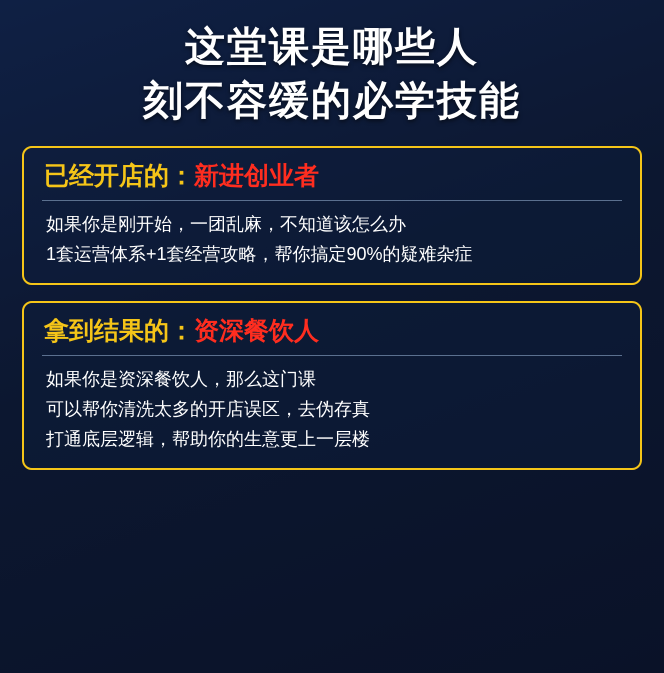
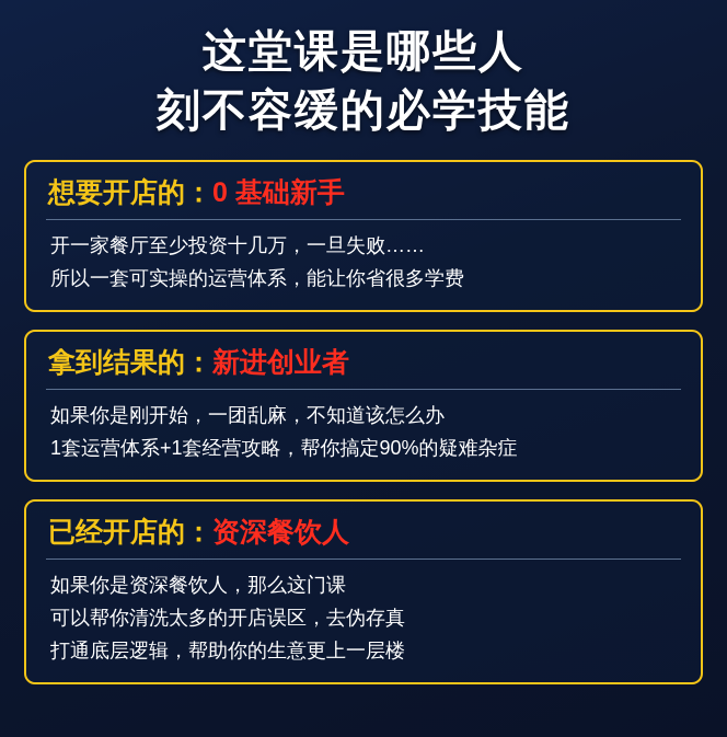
  这堂课是哪些人
  刻不容缓的必学技能
+ 想要开店的：0 基础新手
+ 开一家餐厅至少投资十几万，一旦失败……
+ 所以一套可实操的运营体系，能让你省很多学费
- 已经开店的：新进创业者
+ 拿到结果的：新进创业者
  如果你是刚开始，一团乱麻，不知道该怎么办
  1套运营体系+1套经营攻略，帮你搞定90%的疑难杂症
- 拿到结果的：资深餐饮人
+ 已经开店的：资深餐饮人
  如果你是资深餐饮人，那么这门课
  可以帮你清洗太多的开店误区，去伪存真
  打通底层逻辑，帮助你的生意更上一层楼
